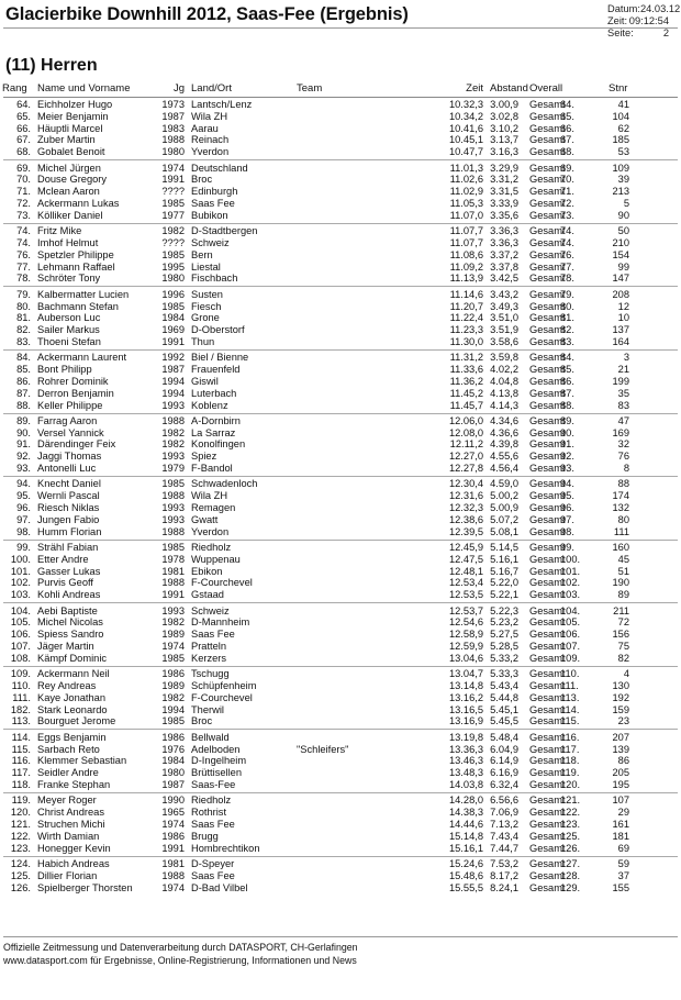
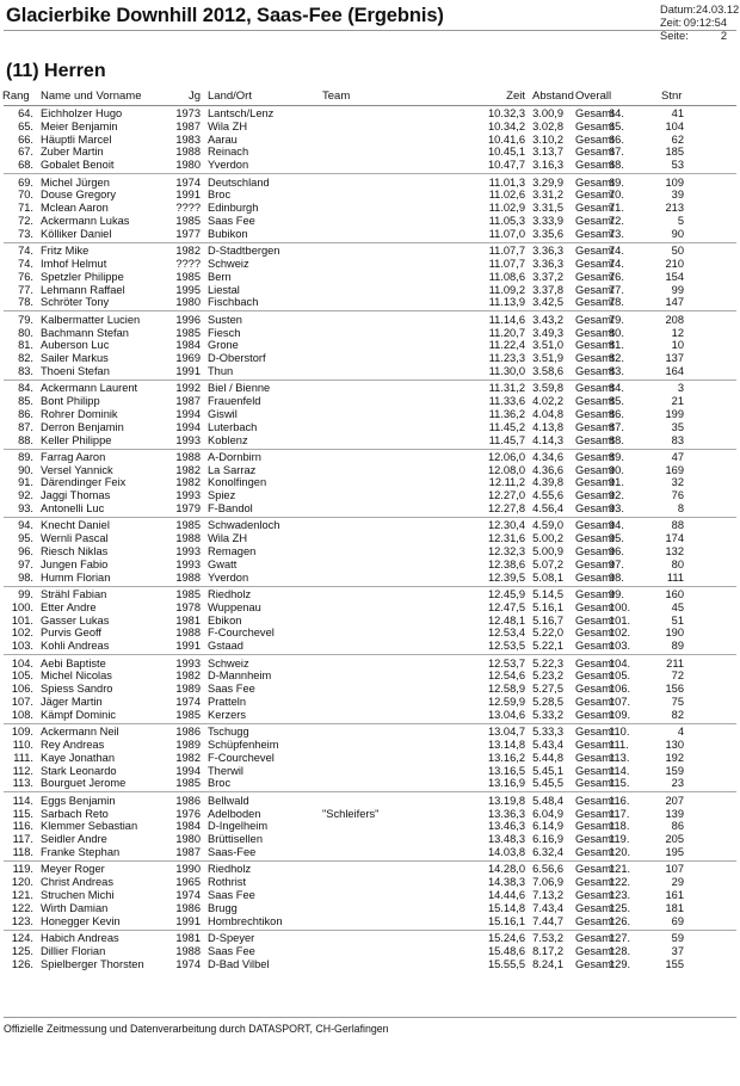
  Glacierbike Downhill 2012, Saas-Fee (Ergebnis)
  Datum:
  24.03.12
  Zeit:
  09:12:54
  Seite:
  2
  (11) Herren
  Rang
  Name und Vorname
  Jg
  Land/Ort
  Team
  Zeit
  Abstand
  Overall
  Stnr
  64.
  Eichholzer Hugo
  1973
  Lantsch/Lenz
  10.32,3
  3.00,9
  Gesamt
  64.
  41
  65.
  Meier Benjamin
  1987
  Wila ZH
  10.34,2
  3.02,8
  Gesamt
  65.
  104
  66.
  Häuptli Marcel
  1983
  Aarau
  10.41,6
  3.10,2
  Gesamt
  66.
  62
  67.
  Zuber Martin
  1988
  Reinach
  10.45,1
  3.13,7
  Gesamt
  67.
  185
  68.
  Gobalet Benoit
  1980
  Yverdon
  10.47,7
  3.16,3
  Gesamt
  68.
  53
  69.
  Michel Jürgen
  1974
  Deutschland
  11.01,3
  3.29,9
  Gesamt
  69.
  109
  70.
  Douse Gregory
  1991
  Broc
  11.02,6
  3.31,2
  Gesamt
  70.
  39
  71.
  Mclean Aaron
  ????
  Edinburgh
  11.02,9
  3.31,5
  Gesamt
  71.
  213
  72.
  Ackermann Lukas
  1985
  Saas Fee
  11.05,3
  3.33,9
  Gesamt
  72.
  5
  73.
  Kölliker Daniel
  1977
  Bubikon
  11.07,0
  3.35,6
  Gesamt
  73.
  90
  74.
  Fritz Mike
  1982
  D-Stadtbergen
  11.07,7
  3.36,3
  Gesamt
  74.
  50
  74.
  Imhof Helmut
  ????
  Schweiz
  11.07,7
  3.36,3
  Gesamt
  74.
  210
  76.
  Spetzler Philippe
  1985
  Bern
  11.08,6
  3.37,2
  Gesamt
  76.
  154
  77.
  Lehmann Raffael
  1995
  Liestal
  11.09,2
  3.37,8
  Gesamt
  77.
  99
  78.
  Schröter Tony
  1980
  Fischbach
  11.13,9
  3.42,5
  Gesamt
  78.
  147
  79.
  Kalbermatter Lucien
  1996
  Susten
  11.14,6
  3.43,2
  Gesamt
  79.
  208
  80.
  Bachmann Stefan
  1985
  Fiesch
  11.20,7
  3.49,3
  Gesamt
  80.
  12
  81.
  Auberson Luc
  1984
  Grone
  11.22,4
  3.51,0
  Gesamt
  81.
  10
  82.
  Sailer Markus
  1969
  D-Oberstorf
  11.23,3
  3.51,9
  Gesamt
  82.
  137
  83.
  Thoeni Stefan
  1991
  Thun
  11.30,0
  3.58,6
  Gesamt
  83.
  164
  84.
  Ackermann Laurent
  1992
  Biel / Bienne
  11.31,2
  3.59,8
  Gesamt
  84.
  3
  85.
  Bont Philipp
  1987
  Frauenfeld
  11.33,6
  4.02,2
  Gesamt
  85.
  21
  86.
  Rohrer Dominik
  1994
  Giswil
  11.36,2
  4.04,8
  Gesamt
  86.
  199
  87.
  Derron Benjamin
  1994
  Luterbach
  11.45,2
  4.13,8
  Gesamt
  87.
  35
  88.
  Keller Philippe
  1993
  Koblenz
  11.45,7
  4.14,3
  Gesamt
  88.
  83
  89.
  Farrag Aaron
  1988
  A-Dornbirn
  12.06,0
  4.34,6
  Gesamt
  89.
  47
  90.
  Versel Yannick
  1982
  La Sarraz
  12.08,0
  4.36,6
  Gesamt
  90.
  169
  91.
  Därendinger Feix
  1982
  Konolfingen
  12.11,2
  4.39,8
  Gesamt
  91.
  32
  92.
  Jaggi Thomas
  1993
  Spiez
  12.27,0
  4.55,6
  Gesamt
  92.
  76
  93.
  Antonelli Luc
  1979
  F-Bandol
  12.27,8
  4.56,4
  Gesamt
  93.
  8
  94.
  Knecht Daniel
  1985
  Schwadenloch
  12.30,4
  4.59,0
  Gesamt
  94.
  88
  95.
  Wernli Pascal
  1988
  Wila ZH
  12.31,6
  5.00,2
  Gesamt
  95.
  174
  96.
  Riesch Niklas
  1993
  Remagen
  12.32,3
  5.00,9
  Gesamt
  96.
  132
  97.
  Jungen Fabio
  1993
  Gwatt
  12.38,6
  5.07,2
  Gesamt
  97.
  80
  98.
  Humm Florian
  1988
  Yverdon
  12.39,5
  5.08,1
  Gesamt
  98.
  111
  99.
  Strähl Fabian
  1985
  Riedholz
  12.45,9
  5.14,5
  Gesamt
  99.
  160
  100.
  Etter Andre
  1978
  Wuppenau
  12.47,5
  5.16,1
  Gesamt
  100.
  45
  101.
  Gasser Lukas
  1981
  Ebikon
  12.48,1
  5.16,7
  Gesamt
  101.
  51
  102.
  Purvis Geoff
  1988
  F-Courchevel
  12.53,4
  5.22,0
  Gesamt
  102.
  190
  103.
  Kohli Andreas
  1991
  Gstaad
  12.53,5
  5.22,1
  Gesamt
  103.
  89
  104.
  Aebi Baptiste
  1993
  Schweiz
  12.53,7
  5.22,3
  Gesamt
  104.
  211
  105.
  Michel Nicolas
  1982
  D-Mannheim
  12.54,6
  5.23,2
  Gesamt
  105.
  72
  106.
  Spiess Sandro
  1989
  Saas Fee
  12.58,9
  5.27,5
  Gesamt
  106.
  156
  107.
  Jäger Martin
  1974
  Pratteln
  12.59,9
  5.28,5
  Gesamt
  107.
  75
  108.
  Kämpf Dominic
  1985
  Kerzers
  13.04,6
  5.33,2
  Gesamt
  109.
  82
  109.
  Ackermann Neil
  1986
  Tschugg
  13.04,7
  5.33,3
  Gesamt
  110.
  4
  110.
  Rey Andreas
  1989
  Schüpfenheim
  13.14,8
  5.43,4
  Gesamt
  111.
  130
  111.
  Kaye Jonathan
  1982
  F-Courchevel
  13.16,2
  5.44,8
  Gesamt
  113.
  192
- 182.
+ 112.
  Stark Leonardo
  1994
  Therwil
  13.16,5
  5.45,1
  Gesamt
  114.
  159
  113.
  Bourguet Jerome
  1985
  Broc
  13.16,9
  5.45,5
  Gesamt
  115.
  23
  114.
  Eggs Benjamin
  1986
  Bellwald
  13.19,8
  5.48,4
  Gesamt
  116.
  207
  115.
  Sarbach Reto
  1976
  Adelboden
  "Schleifers"
  13.36,3
  6.04,9
  Gesamt
  117.
  139
  116.
  Klemmer Sebastian
  1984
  D-Ingelheim
  13.46,3
  6.14,9
  Gesamt
  118.
  86
  117.
  Seidler Andre
  1980
  Brüttisellen
  13.48,3
  6.16,9
  Gesamt
  119.
  205
  118.
  Franke Stephan
  1987
  Saas-Fee
  14.03,8
  6.32,4
  Gesamt
  120.
  195
  119.
  Meyer Roger
  1990
  Riedholz
  14.28,0
  6.56,6
  Gesamt
  121.
  107
  120.
  Christ Andreas
  1965
  Rothrist
  14.38,3
  7.06,9
  Gesamt
  122.
  29
  121.
  Struchen Michi
  1974
  Saas Fee
  14.44,6
  7.13,2
  Gesamt
  123.
  161
  122.
  Wirth Damian
  1986
  Brugg
  15.14,8
  7.43,4
  Gesamt
  125.
  181
  123.
  Honegger Kevin
  1991
  Hombrechtikon
  15.16,1
  7.44,7
  Gesamt
  126.
  69
  124.
  Habich Andreas
  1981
  D-Speyer
  15.24,6
  7.53,2
  Gesamt
  127.
  59
  125.
  Dillier Florian
  1988
  Saas Fee
  15.48,6
  8.17,2
  Gesamt
  128.
  37
  126.
  Spielberger Thorsten
  1974
  D-Bad Vilbel
  15.55,5
  8.24,1
  Gesamt
  129.
  155
  Offizielle Zeitmessung und Datenverarbeitung durch DATASPORT, CH-Gerlafingen
- www.datasport.com für Ergebnisse, Online-Registrierung, Informationen und News
